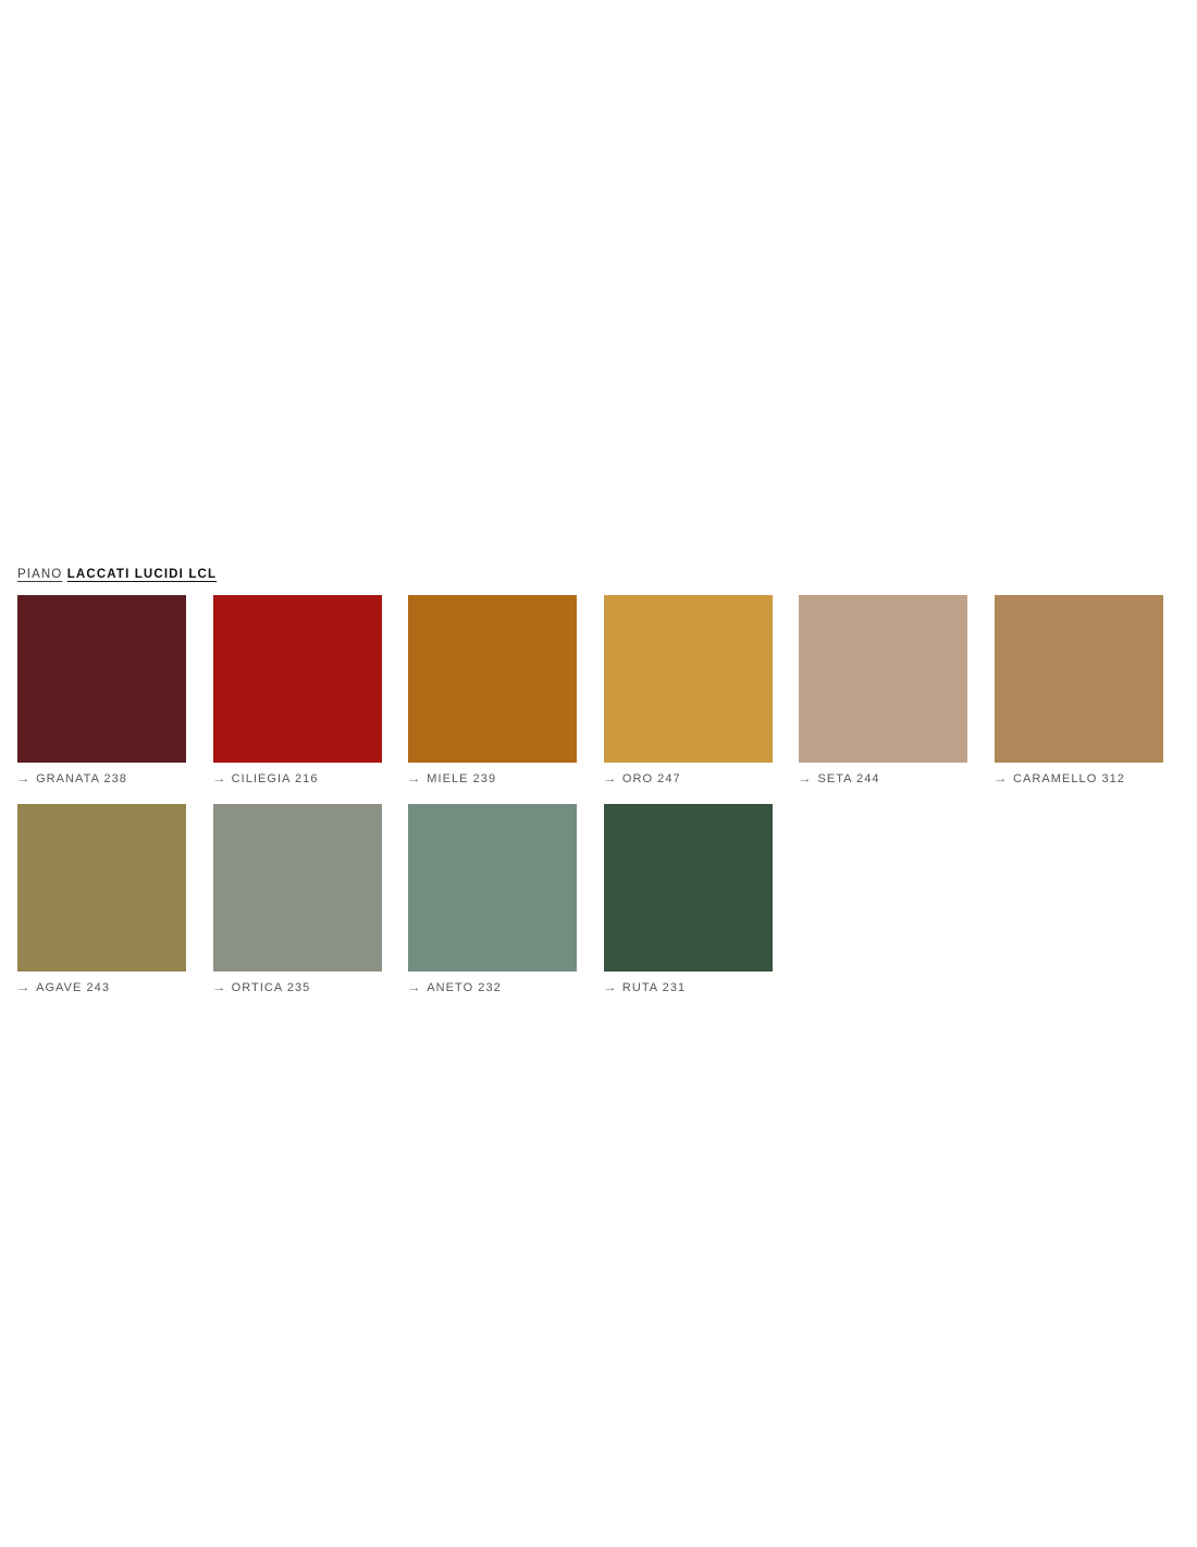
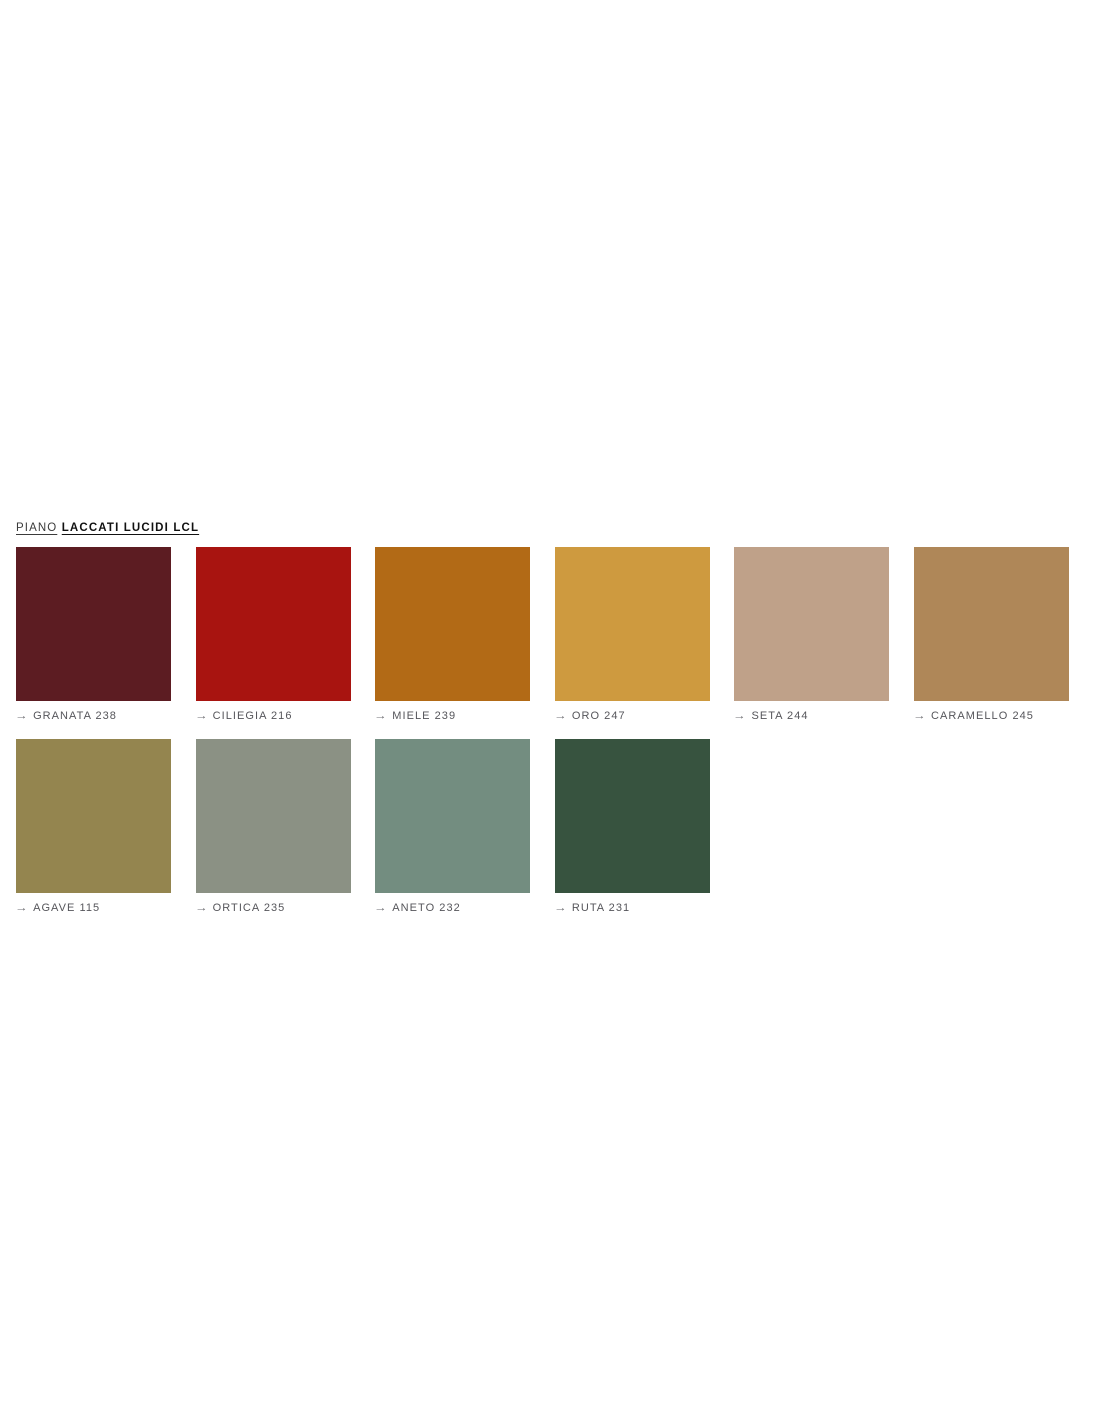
  PIANO LACCATI LUCIDI LCL
  → GRANATA 238
  → CILIEGIA 216
  → MIELE 239
  → ORO 247
  → SETA 244
- → CARAMELLO 312
+ → CARAMELLO 245
- → AGAVE 243
+ → AGAVE 115
  → ORTICA 235
  → ANETO 232
  → RUTA 231
